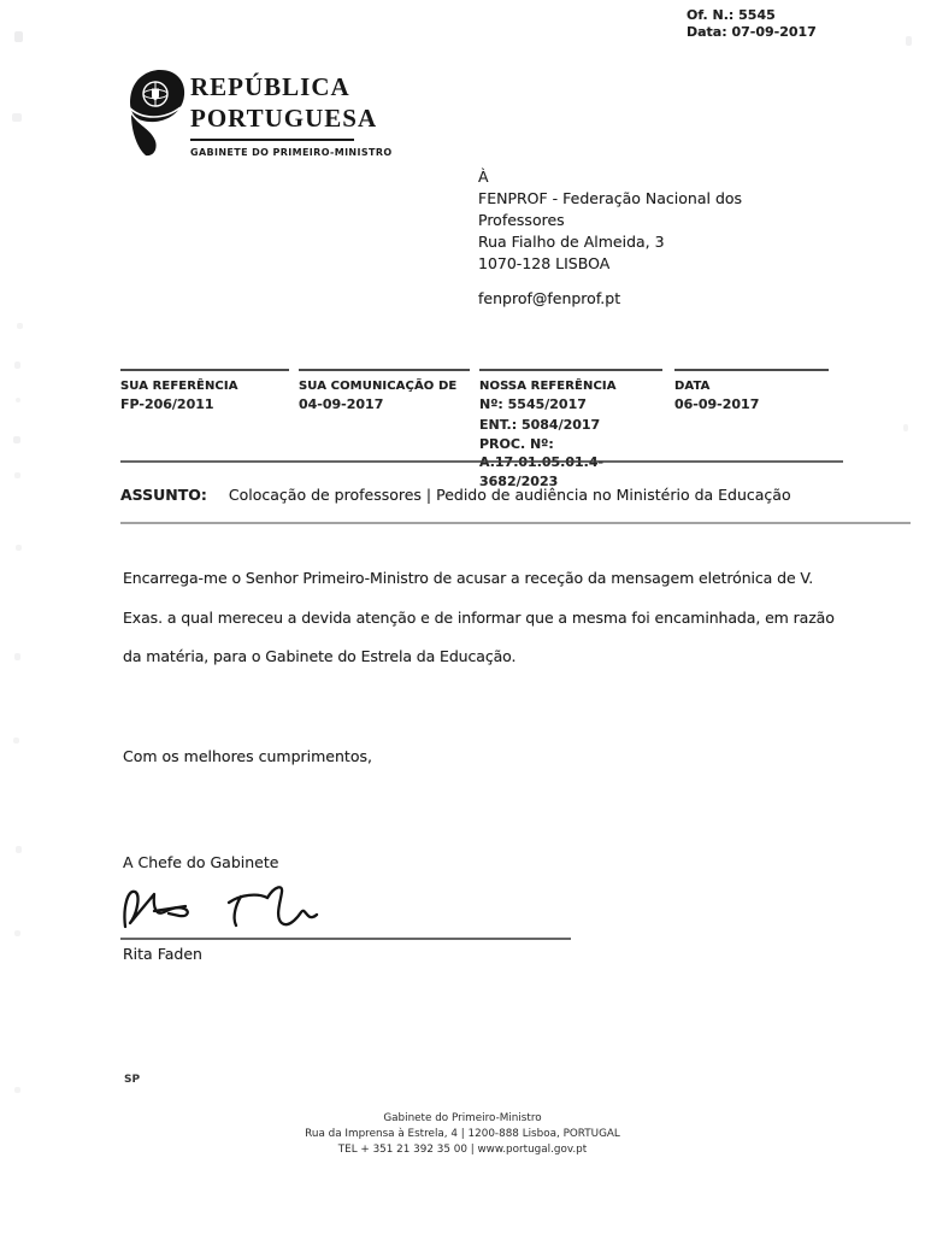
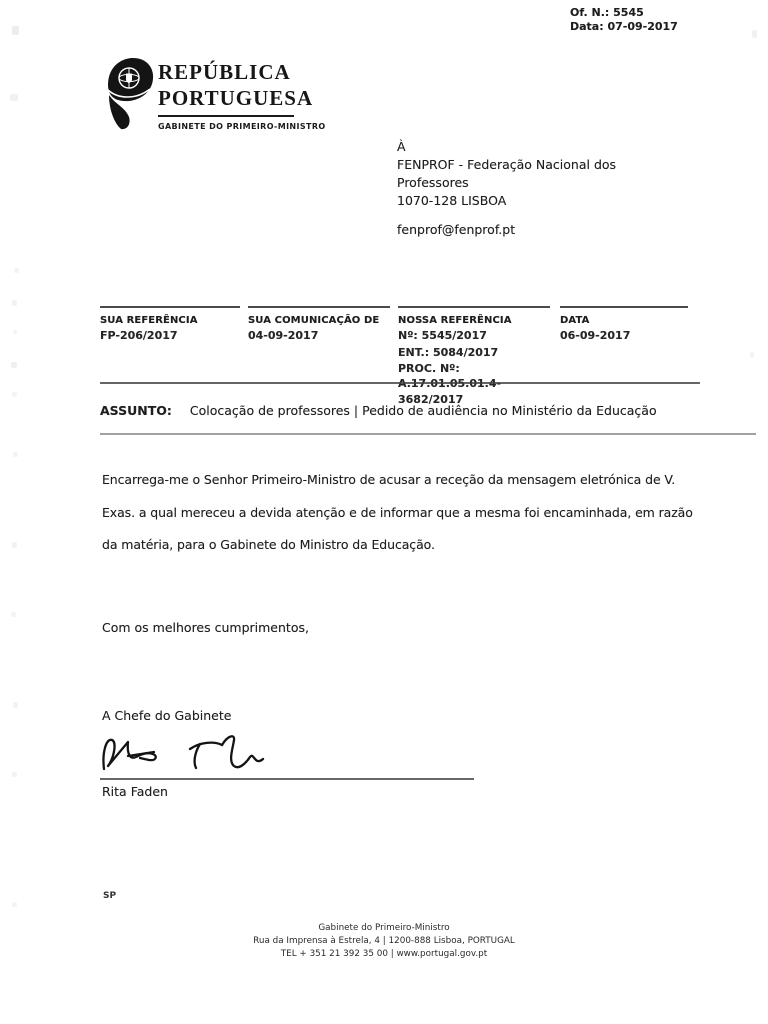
  Of. N.: 5545
  Data: 07-09-2017
  REPÚBLICA
  PORTUGUESA
  GABINETE DO PRIMEIRO-MINISTRO
  À
  FENPROF - Federação Nacional dos
  Professores
- Rua Fialho de Almeida, 3
  1070-128 LISBOA
  fenprof@fenprof.pt
  SUA REFERÊNCIA
- FP-206/2011
+ FP-206/2017
  SUA COMUNICAÇÃO DE
  04-09-2017
  NOSSA REFERÊNCIA
  Nº: 5545/2017
  ENT.: 5084/2017
  PROC. Nº: A.17.01.05.01.4-
- 3682/2023
+ 3682/2017
  DATA
  06-09-2017
  ASSUNTO:
  Colocação de professores | Pedido de audiência no Ministério da Educação
  Encarrega-me o Senhor Primeiro-Ministro de acusar a receção da mensagem eletrónica de V.
  Exas. a qual mereceu a devida atenção e de informar que a mesma foi encaminhada, em razão
- da matéria, para o Gabinete do Estrela da Educação.
+ da matéria, para o Gabinete do Ministro da Educação.
  Com os melhores cumprimentos,
  A Chefe do Gabinete
  Rita Faden
  SP
  Gabinete do Primeiro-Ministro
  Rua da Imprensa à Estrela, 4 | 1200-888 Lisboa, PORTUGAL
  TEL + 351 21 392 35 00 | www.portugal.gov.pt
